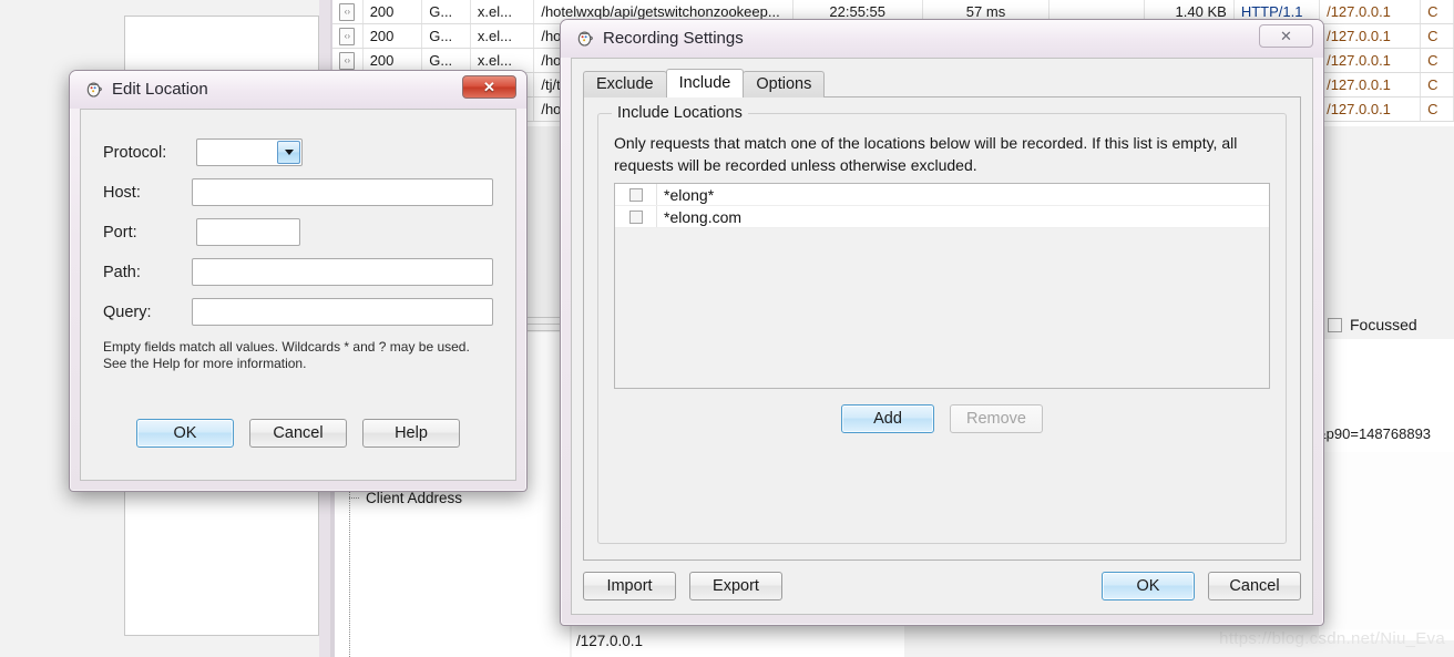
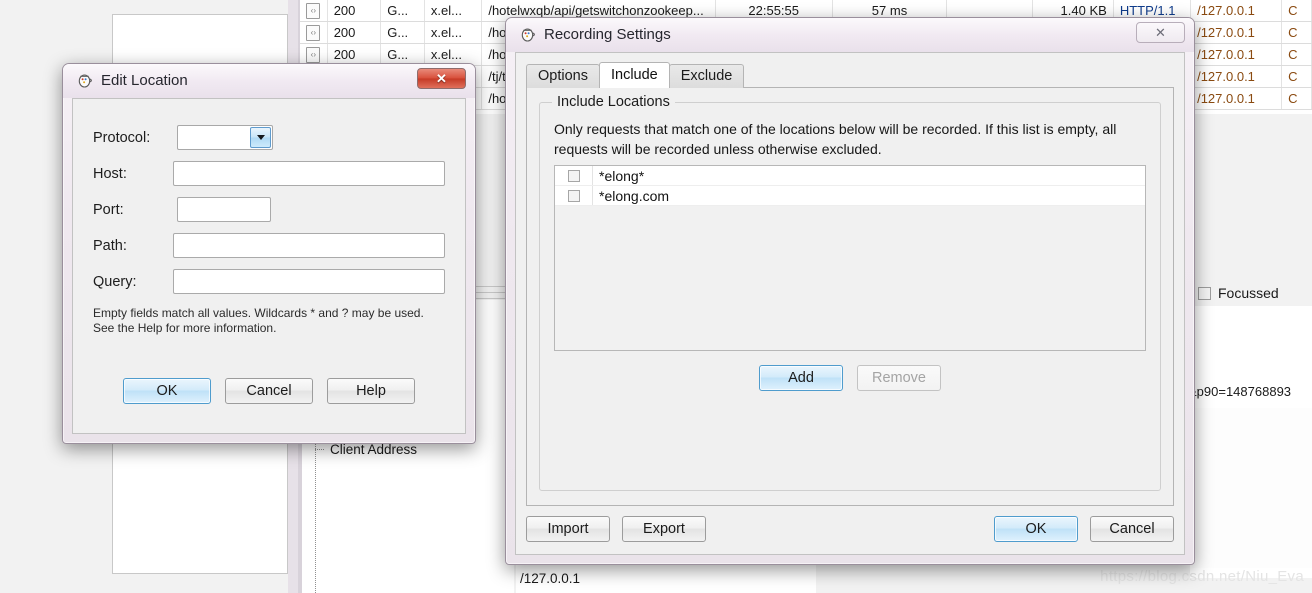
  200
  G...
  x.el...
  /hotelwxqb/api/getswitchonzookeep...
  22:55:55
  57 ms
  1.40 KB
  HTTP/1.1
  /127.0.0.1
  C
  200
  G...
  x.el...
  /ho
  /127.0.0.1
  C
  200
  G...
  x.el...
  /ho
  /127.0.0.1
  C
  /tj/t
  /127.0.0.1
  C
  /ho
  /127.0.0.1
  C
  Client Address
  /127.0.0.1
  Focussed
  p90=148768893
  https://blog.csdn.net/Niu_Eva
  Recording Settings
  ✕
- Exclude
+ Options
  Include
- Options
+ Exclude
  Include Locations
  Only requests that match one of the locations below will be recorded. If this list is empty, all requests will be recorded unless otherwise excluded.
  *elong*
  *elong.com
  Add
  Remove
  Import
  Export
  OK
  Cancel
  Edit Location
  ✕
  Protocol:
  Host:
  Port:
  Path:
  Query:
  Empty fields match all values. Wildcards * and ? may be used.
  See the Help for more information.
  OK
  Cancel
  Help
